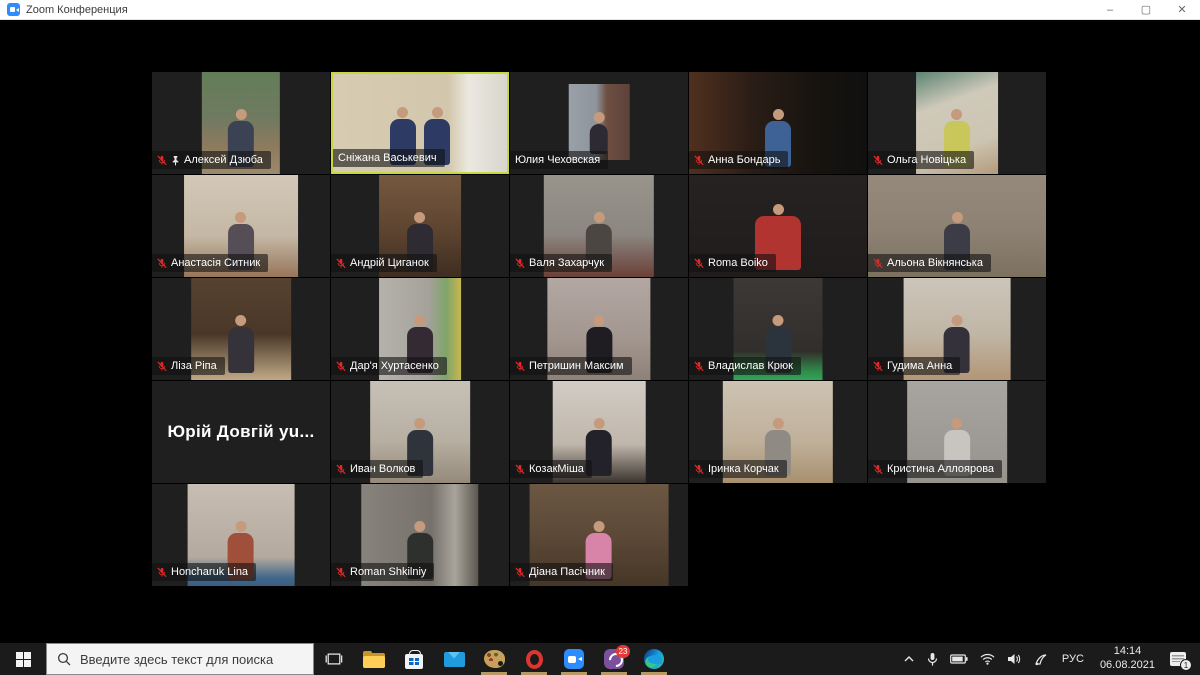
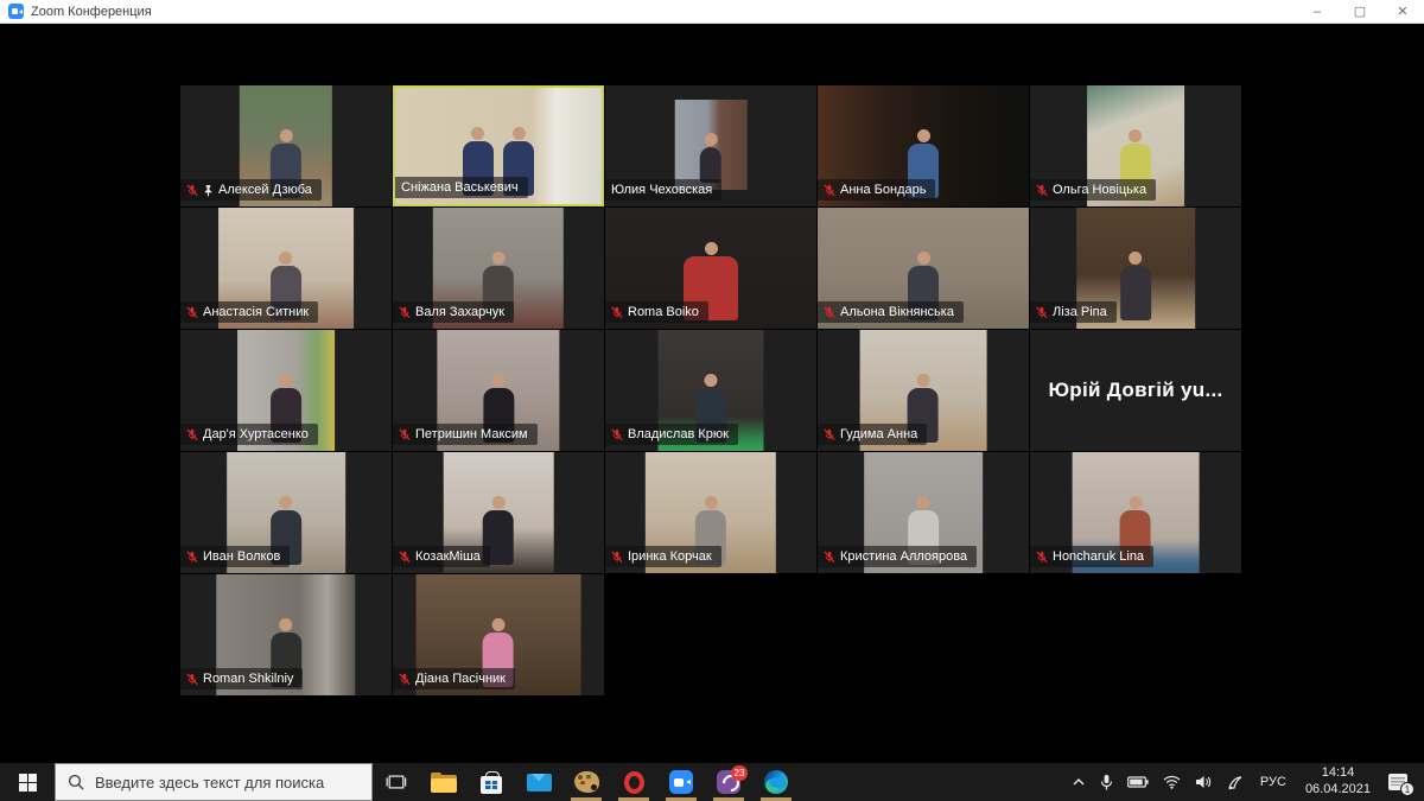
  Zoom Конференция
  –
  ▢
  ✕
  Алексей Дзюба
  Сніжана Васькевич
  Юлия Чеховская
  Анна Бондарь
  Ольга Новіцька
  Анастасія Ситник
- Андрій Циганок
  Валя Захарчук
  Roma Boiko
  Альона Вікнянська
  Ліза Ріпа
  Дар'я Хуртасенко
  Петришин Максим
  Владислав Крюк
  Гудима Анна
  Юрій Довгій yu...
  Иван Волков
  КозакМіша
  Іринка Корчак
  Кристина Аллоярова
  Honcharuk Lina
  Roman Shkilniy
  Діана Пасічник
  Введите здесь текст для поиска
  23
  РУС
  14:14
- 06.08.2021
+ 06.04.2021
  1
